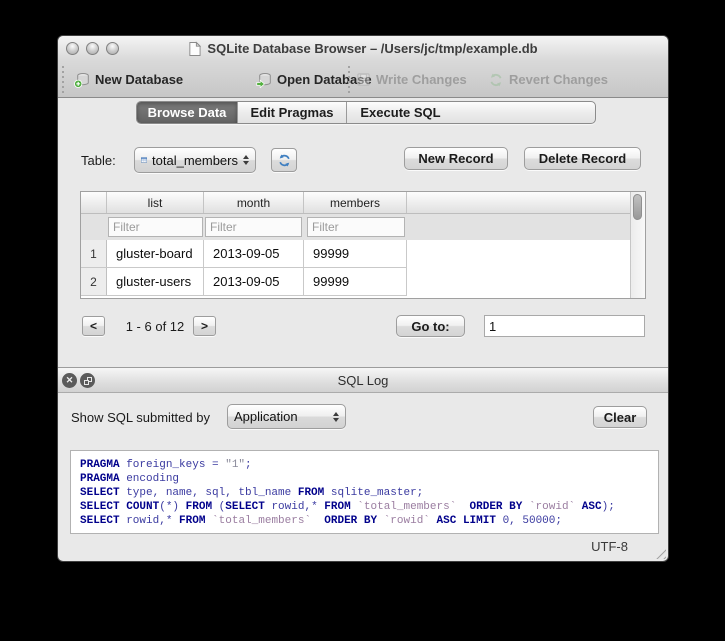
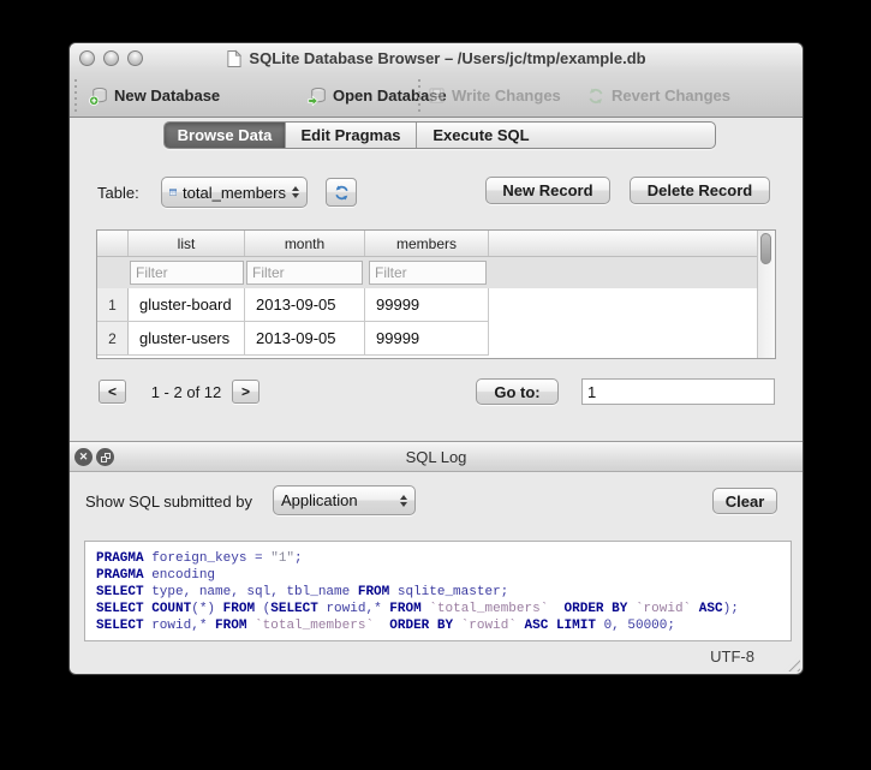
  SQLite Database Browser – /Users/jc/tmp/example.db
  New Database
  Open Database
  Write Changes
  Revert Changes
  Browse Data
  Edit Pragmas
  Execute SQL
  Table:
  total_members
  New Record
  Delete Record
  list
  month
  members
  Filter
  Filter
  Filter
  1
  gluster-board
  2013-09-05
  99999
  2
  gluster-users
  2013-09-05
  99999
  <
- 1 - 6 of 12
+ 1 - 2 of 12
  >
  Go to:
  1
  SQL Log
  ✕
  Show SQL submitted by
  Application
  Clear
  PRAGMA foreign_keys = "1";
  PRAGMA encoding
  SELECT type, name, sql, tbl_name FROM sqlite_master;
  SELECT COUNT(*) FROM (SELECT rowid,* FROM `total_members` ORDER BY `rowid` ASC);
  SELECT rowid,* FROM `total_members` ORDER BY `rowid` ASC LIMIT 0, 50000;
  UTF-8
